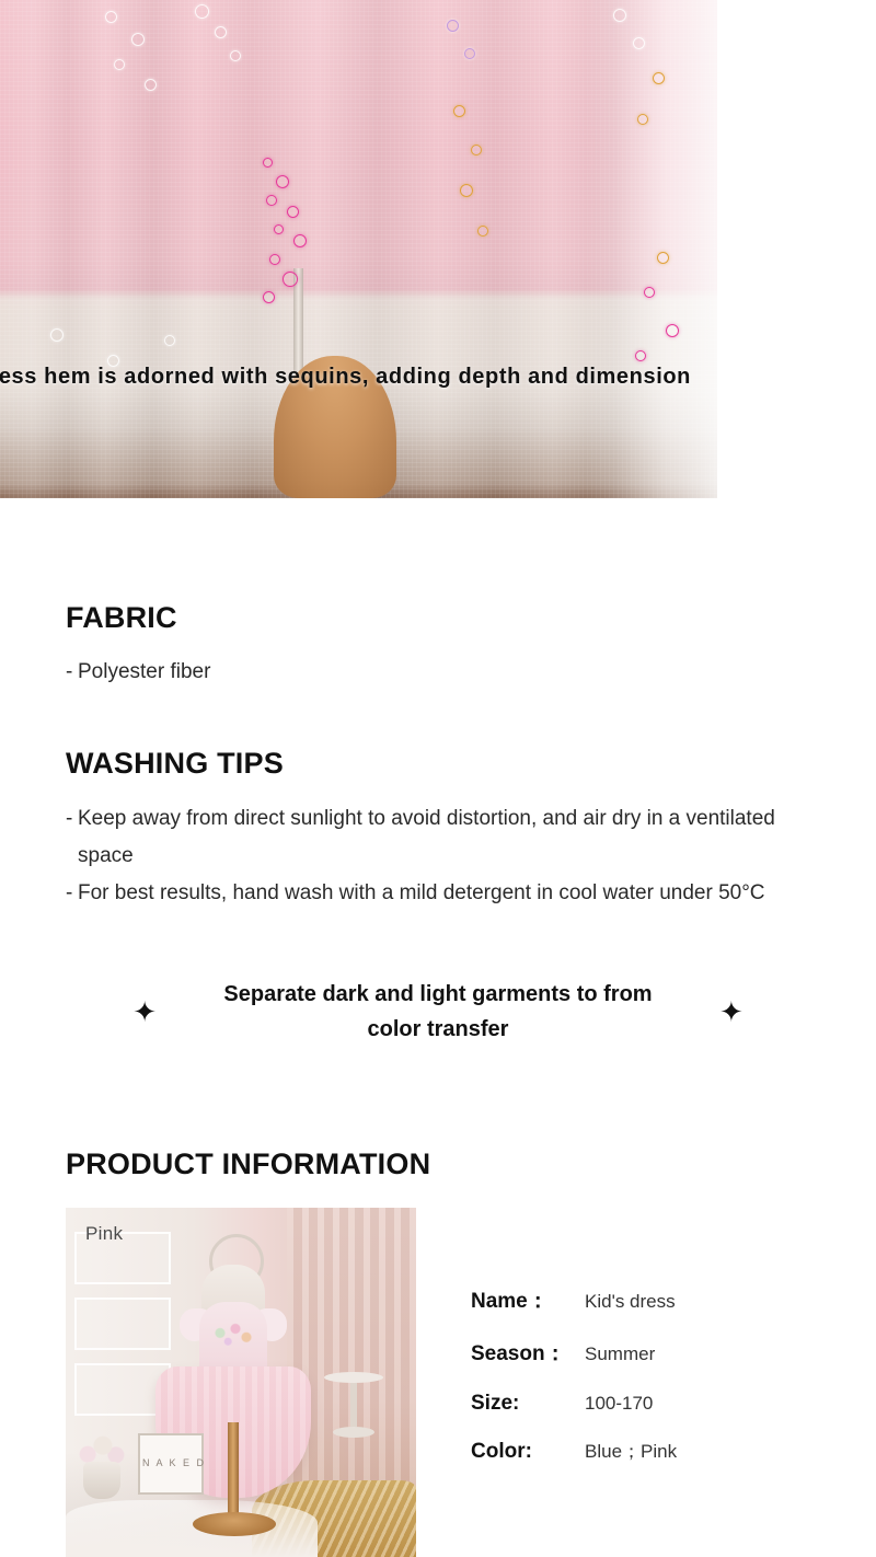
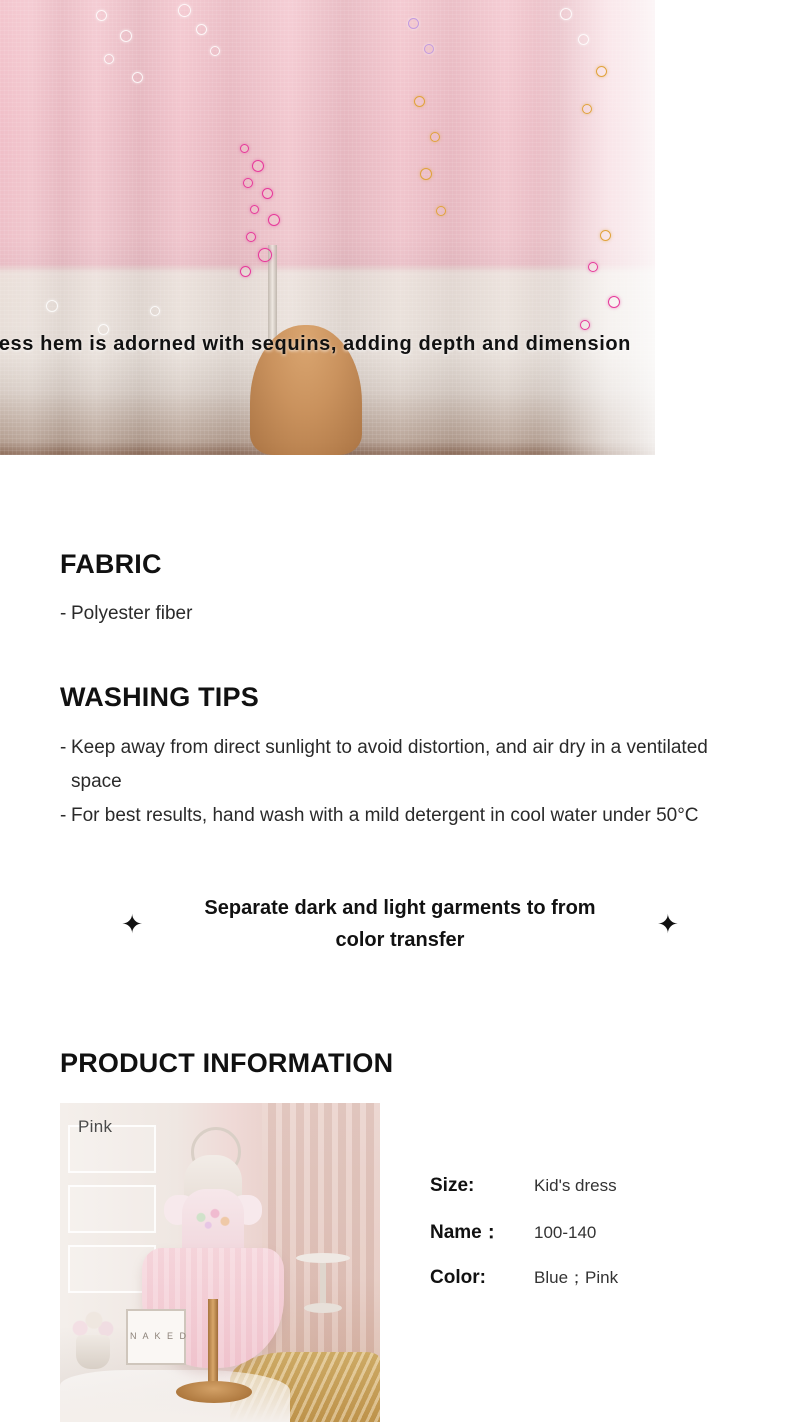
  ess hem is adorned with sequins, adding depth and dimension
  FABRIC
  Polyester fiber
  WASHING TIPS
  Keep away from direct sunlight to avoid distortion, and air dry in a ventilated space
  For best results, hand wash with a mild detergent in cool water under 50°C
  ✦
  Separate dark and light garments to from color transfer
  ✦
  PRODUCT INFORMATION
  N A K E D
  Pink
- Name：
+ Size:
  Kid's dress
- Season：
- Summer
- Size:
+ Name：
- 100-170
+ 100-140
  Color:
  Blue；Pink
